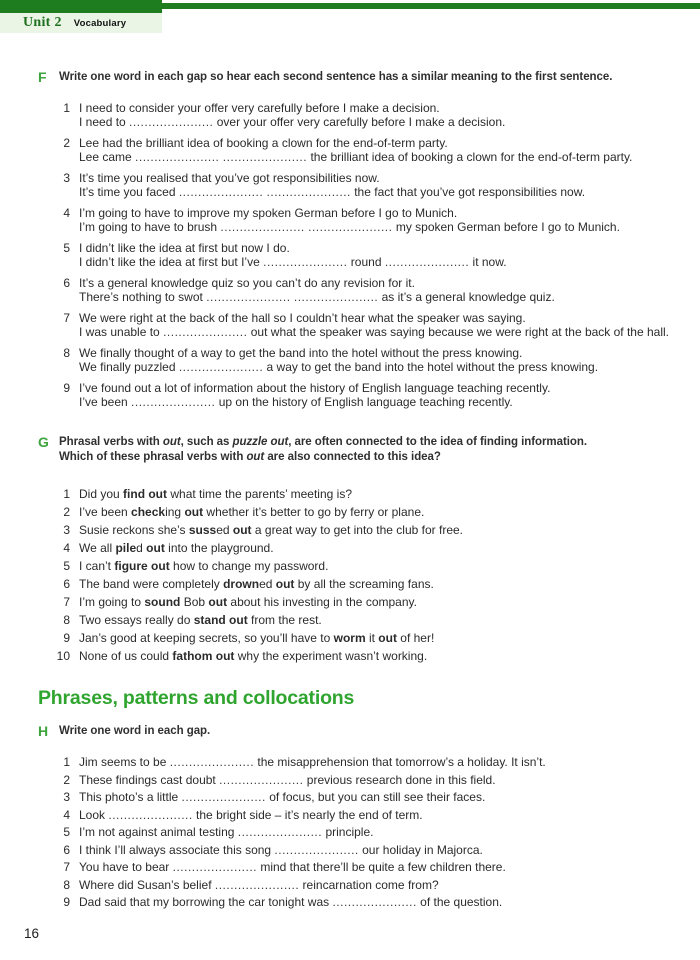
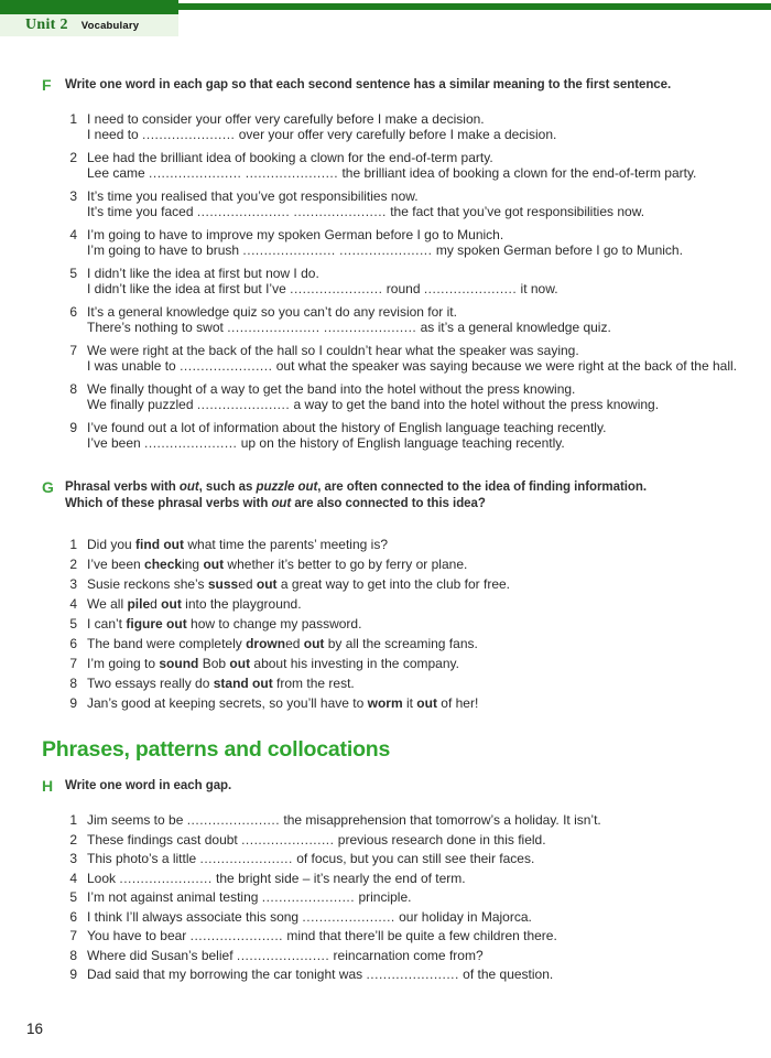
  Unit 2
  Vocabulary
  F
- Write one word in each gap so hear each second sentence has a similar meaning to the first sentence.
+ Write one word in each gap so that each second sentence has a similar meaning to the first sentence.
  1
  I need to consider your offer very carefully before I make a decision.
  I need to ...................... over your offer very carefully before I make a decision.
  2
  Lee had the brilliant idea of booking a clown for the end-of-term party.
  Lee came ...................... ...................... the brilliant idea of booking a clown for the end-of-term party.
  3
  It’s time you realised that you’ve got responsibilities now.
  It’s time you faced ...................... ...................... the fact that you’ve got responsibilities now.
  4
  I’m going to have to improve my spoken German before I go to Munich.
  I’m going to have to brush ...................... ...................... my spoken German before I go to Munich.
  5
  I didn’t like the idea at first but now I do.
  I didn’t like the idea at first but I’ve ...................... round ...................... it now.
  6
  It’s a general knowledge quiz so you can’t do any revision for it.
  There’s nothing to swot ...................... ...................... as it’s a general knowledge quiz.
  7
  We were right at the back of the hall so I couldn’t hear what the speaker was saying.
  I was unable to ...................... out what the speaker was saying because we were right at the back of the hall.
  8
  We finally thought of a way to get the band into the hotel without the press knowing.
  We finally puzzled ...................... a way to get the band into the hotel without the press knowing.
  9
  I’ve found out a lot of information about the history of English language teaching recently.
  I’ve been ...................... up on the history of English language teaching recently.
  G
  Phrasal verbs with out, such as puzzle out, are often connected to the idea of finding information.
  Which of these phrasal verbs with out are also connected to this idea?
  1
  Did you find out what time the parents’ meeting is?
  2
  I’ve been checking out whether it’s better to go by ferry or plane.
  3
  Susie reckons she’s sussed out a great way to get into the club for free.
  4
  We all piled out into the playground.
  5
  I can’t figure out how to change my password.
  6
  The band were completely drowned out by all the screaming fans.
  7
  I’m going to sound Bob out about his investing in the company.
  8
  Two essays really do stand out from the rest.
  9
  Jan’s good at keeping secrets, so you’ll have to worm it out of her!
- 10
- None of us could fathom out why the experiment wasn’t working.
  Phrases, patterns and collocations
  H
  Write one word in each gap.
  1
  Jim seems to be ...................... the misapprehension that tomorrow’s a holiday. It isn’t.
  2
  These findings cast doubt ...................... previous research done in this field.
  3
  This photo’s a little ...................... of focus, but you can still see their faces.
  4
  Look ...................... the bright side – it’s nearly the end of term.
  5
  I’m not against animal testing ...................... principle.
  6
  I think I’ll always associate this song ...................... our holiday in Majorca.
  7
  You have to bear ...................... mind that there’ll be quite a few children there.
  8
  Where did Susan’s belief ...................... reincarnation come from?
  9
  Dad said that my borrowing the car tonight was ...................... of the question.
  16
